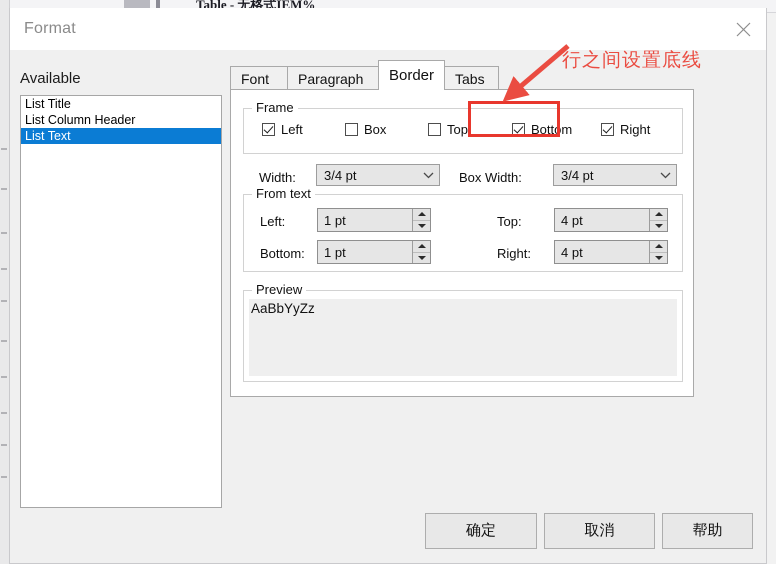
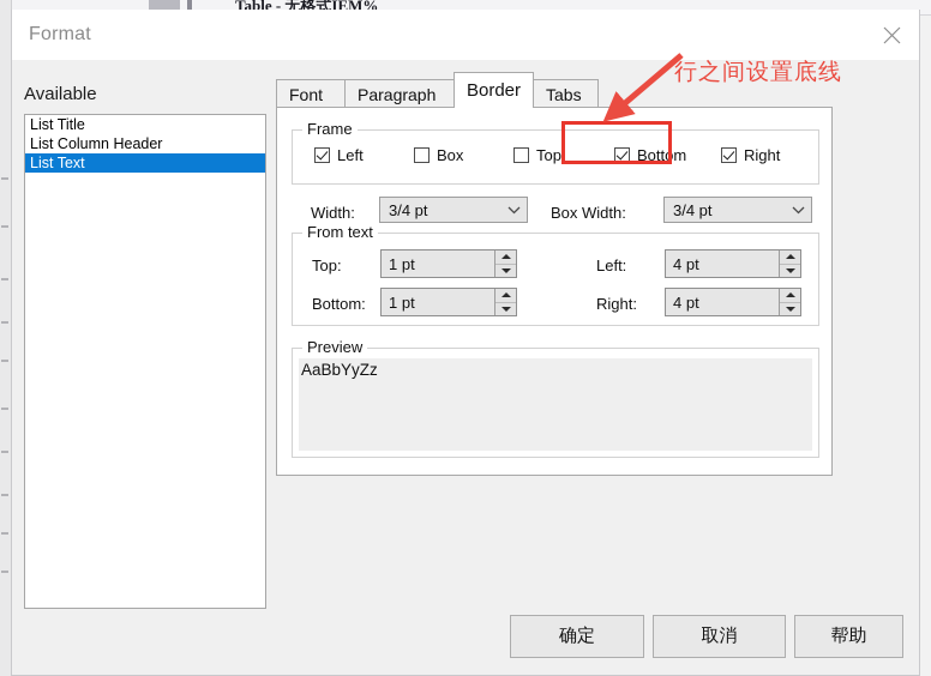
  Table - 无格式IEM%
  Format
  Available
  List Title
  List Column Header
  List Text
  Font
  Paragraph
  Border
  Tabs
  Frame
  Left
  Box
  Top
  Bottom
  Right
  Width:
  3/4 pt
  Box Width:
  3/4 pt
  From text
- Left:
+ Top:
  1 pt
  Bottom:
  1 pt
- Top:
+ Left:
  4 pt
  Right:
  4 pt
  Preview
  AaBbYyZz
  确定
  取消
  帮助
  行之间设置底线
